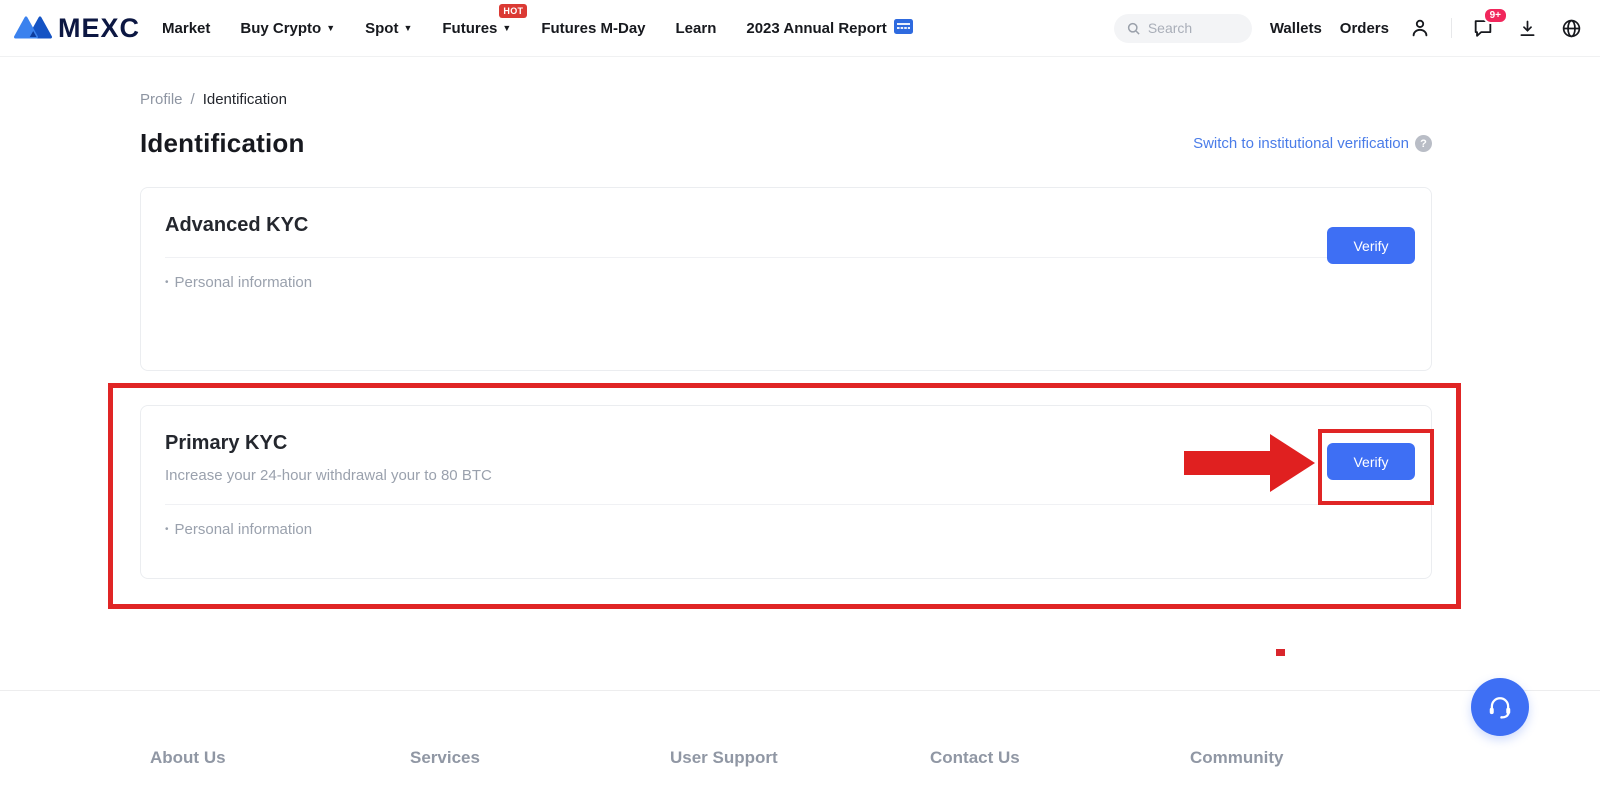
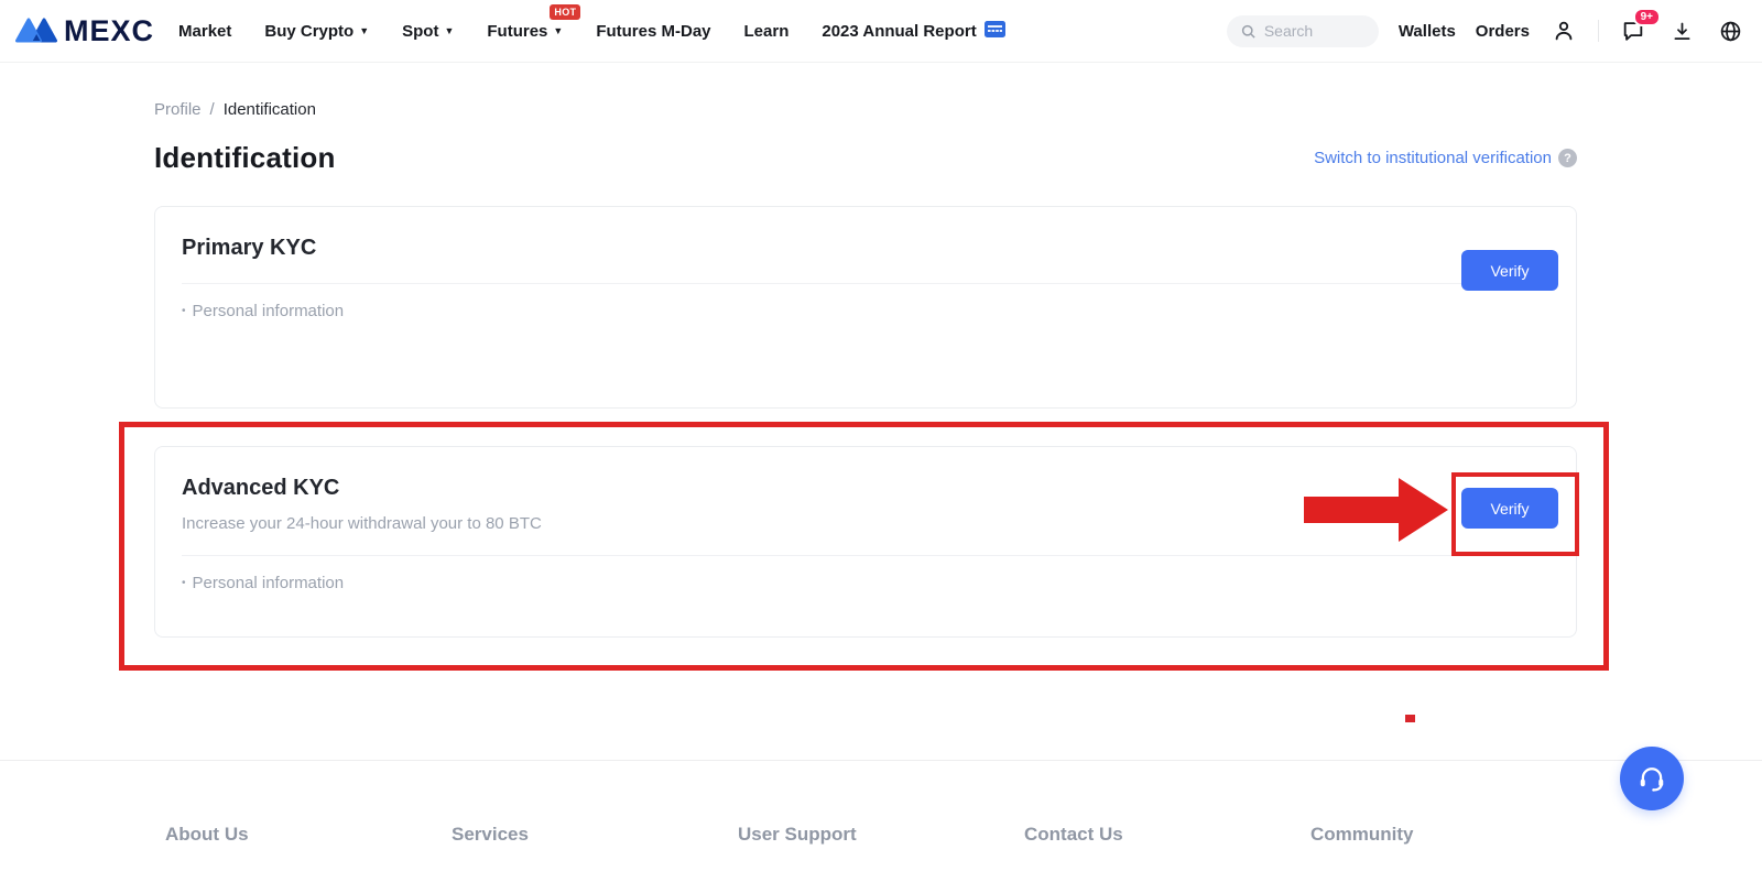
  MEXC
  Market
  Buy Crypto
  ▼
  Spot
  ▼
  Futures
  ▼
  HOT
  Futures M-Day
  Learn
  2023 Annual Report
  Search
  Wallets
  Orders
  9+
  Profile
  /
  Identification
  Identification
  Switch to institutional verification
  ?
- Advanced KYC
+ Primary KYC
  Personal information
  Verify
- Primary KYC
+ Advanced KYC
  Increase your 24-hour withdrawal your to 80 BTC
  Personal information
  Verify
  About Us
  Services
  User Support
  Contact Us
  Community
